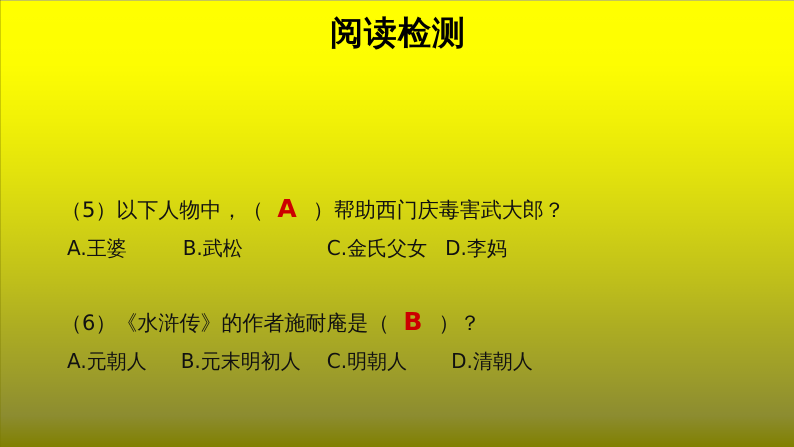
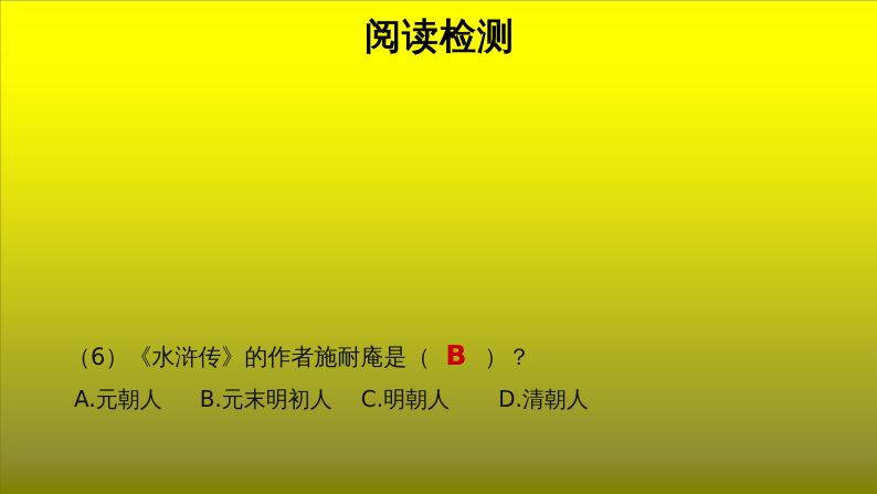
  阅读检测
- （5）以下人物中，（ A ）帮助西门庆毒害武大郎？
- A.王婆 B.武松 C.金氏父女 D.李妈
  （6）《水浒传》的作者施耐庵是（ B ）？
  A.元朝人 B.元末明初人 C.明朝人 D.清朝人
